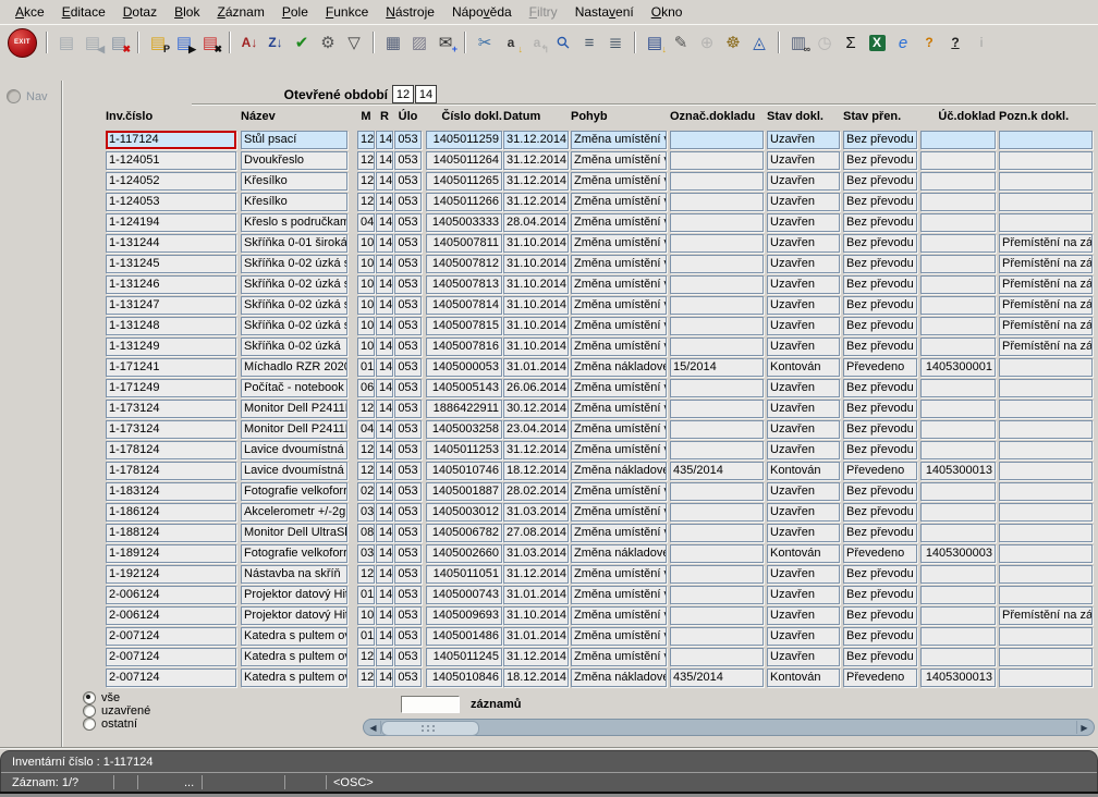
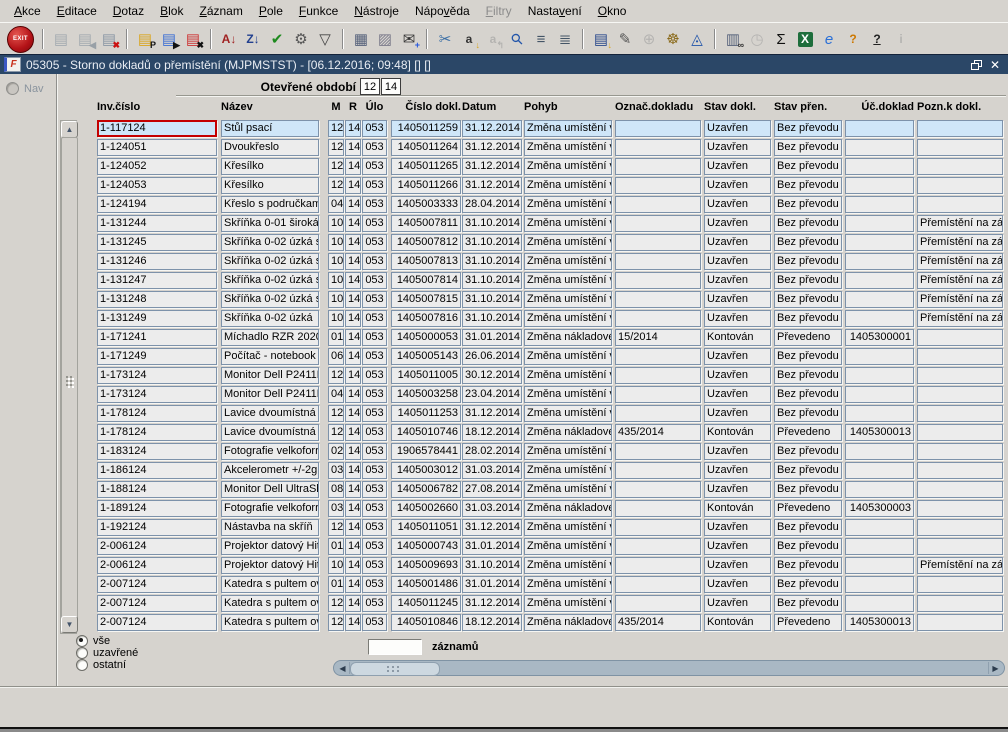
  Akce
  Editace
  Dotaz
  Blok
  Záznam
  Pole
  Funkce
  Nástroje
  Nápověda
  Filtry
  Nastavení
  Okno
  ▤
  ▤
  ◀
  ▤
  ✖
  ▤
  P
  ▤
  ▶
  ▤
  ✖
  A↓
  Z↓
  ✔
  ⚙
  ▽
  ▦
  ▨
  ✉
  +
  ✂
  a
  ↓
  a
  ↰
  ≡
  ≣
  ▤
  ↓
  ✎
  ⊕
  ☸
  ◬
  ▥
  ∞
  ◷
  Σ
  X
  e
  ?
  ?
  i
+ F
+ 05305 - Storno dokladů o přemístění (MJPMSTST) - [06.12.2016; 09:48] [] []
+ ✕
  Nav
  Otevřené období
  12
  14
  Inv.číslo
  Název
  M
  R
  Úlo
  Číslo dokl.
  Datum
  Pohyb
  Označ.dokladu
  Stav dokl.
  Stav přen.
  Úč.doklad
  Pozn.k dokl.
+ ▲
+ ▼
  1-117124
  Stůl psací
  12
  14
  053
  1405011259
  31.12.2014
  Změna umístění
  Uzavřen
  Bez převodu
  1-124051
  Dvoukřeslo
  12
  14
  053
  1405011264
  31.12.2014
  Změna umístění
  Uzavřen
  Bez převodu
  1-124052
  Křesílko
  12
  14
  053
  1405011265
  31.12.2014
  Změna umístění
  Uzavřen
  Bez převodu
  1-124053
  Křesílko
  12
  14
  053
  1405011266
  31.12.2014
  Změna umístění
  Uzavřen
  Bez převodu
  1-124194
  Křeslo s područkam
  04
  14
  053
  1405003333
  28.04.2014
  Změna umístění
  Uzavřen
  Bez převodu
  1-131244
  Skříňka 0-01 široká
  10
  14
  053
  1405007811
  31.10.2014
  Změna umístění
  Uzavřen
  Bez převodu
  Přemístění na zá
  1-131245
  Skříňka 0-02 úzká s
  10
  14
  053
  1405007812
  31.10.2014
  Změna umístění
  Uzavřen
  Bez převodu
  Přemístění na zá
  1-131246
  Skříňka 0-02 úzká s
  10
  14
  053
  1405007813
  31.10.2014
  Změna umístění
  Uzavřen
  Bez převodu
  Přemístění na zá
  1-131247
  Skříňka 0-02 úzká s
  10
  14
  053
  1405007814
  31.10.2014
  Změna umístění
  Uzavřen
  Bez převodu
  Přemístění na zá
  1-131248
  Skříňka 0-02 úzká s
  10
  14
  053
  1405007815
  31.10.2014
  Změna umístění
  Uzavřen
  Bez převodu
  Přemístění na zá
  1-131249
  Skříňka 0-02 úzká
  10
  14
  053
  1405007816
  31.10.2014
  Změna umístění
  Uzavřen
  Bez převodu
  Přemístění na zá
  1-171241
  Míchadlo RZR 2020
  01
  14
  053
  1405000053
  31.01.2014
  Změna nákladové
  15/2014
  Kontován
  Převedeno
  1405300001
  1-171249
  Počítač - notebook
  06
  14
  053
  1405005143
  26.06.2014
  Změna umístění
  Uzavřen
  Bez převodu
  1-173124
  Monitor Dell P2411
  12
  14
  053
- 1886422911
+ 1405011005
  30.12.2014
  Změna umístění
  Uzavřen
  Bez převodu
  1-173124
  Monitor Dell P2411
  04
  14
  053
  1405003258
  23.04.2014
  Změna umístění
  Uzavřen
  Bez převodu
  1-178124
  Lavice dvoumístná
  12
  14
  053
  1405011253
  31.12.2014
  Změna umístění
  Uzavřen
  Bez převodu
  1-178124
  Lavice dvoumístná
  12
  14
  053
  1405010746
  18.12.2014
  Změna nákladové
  435/2014
  Kontován
  Převedeno
  1405300013
  1-183124
  Fotografie velkoforr
  02
  14
  053
- 1405001887
+ 1906578441
  28.02.2014
  Změna umístění
  Uzavřen
  Bez převodu
  1-186124
  Akcelerometr +/-2g
  03
  14
  053
  1405003012
  31.03.2014
  Změna umístění
  Uzavřen
  Bez převodu
  1-188124
  Monitor Dell UltraS
  08
  14
  053
  1405006782
  27.08.2014
  Změna umístění
  Uzavřen
  Bez převodu
  1-189124
  Fotografie velkoforr
  03
  14
  053
  1405002660
  31.03.2014
  Změna nákladové
  Kontován
  Převedeno
  1405300003
  1-192124
  Nástavba na skříň
  12
  14
  053
  1405011051
  31.12.2014
  Změna umístění
  Uzavřen
  Bez převodu
  2-006124
  Projektor datový Hit
  01
  14
  053
  1405000743
  31.01.2014
  Změna umístění
  Uzavřen
  Bez převodu
  2-006124
  Projektor datový Hit
  10
  14
  053
  1405009693
  31.10.2014
  Změna umístění
  Uzavřen
  Bez převodu
  Přemístění na zá
  2-007124
  Katedra s pultem o
  01
  14
  053
  1405001486
  31.01.2014
  Změna umístění
  Uzavřen
  Bez převodu
  2-007124
  Katedra s pultem o
  12
  14
  053
  1405011245
  31.12.2014
  Změna umístění
  Uzavřen
  Bez převodu
  2-007124
  Katedra s pultem o
  12
  14
  053
  1405010846
  18.12.2014
  Změna nákladové
  435/2014
  Kontován
  Převedeno
  1405300013
  vše
  uzavřené
  ostatní
  záznamů
  ◀
  ▶
- Inventární číslo : 1-117124
- Záznam: 1/?
- ...
- <OSC>
